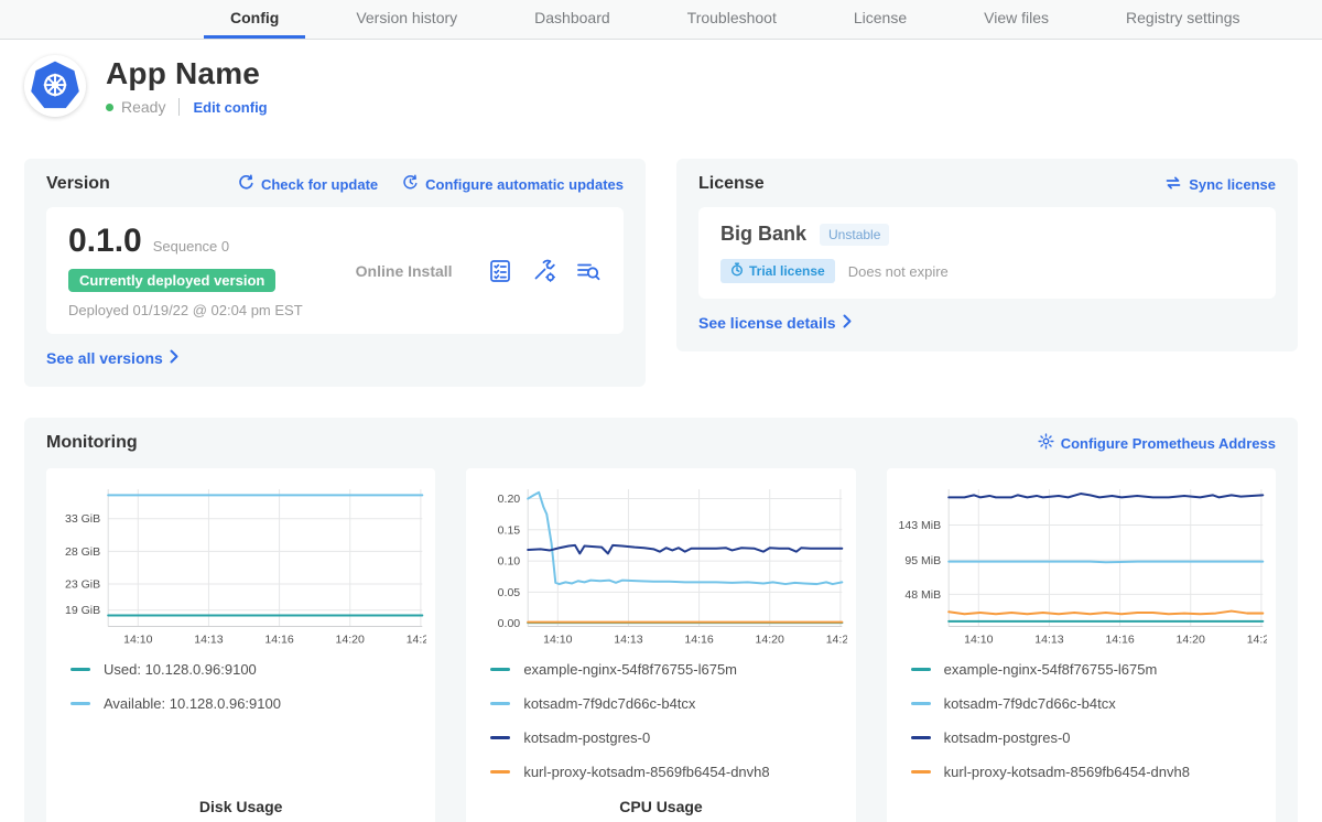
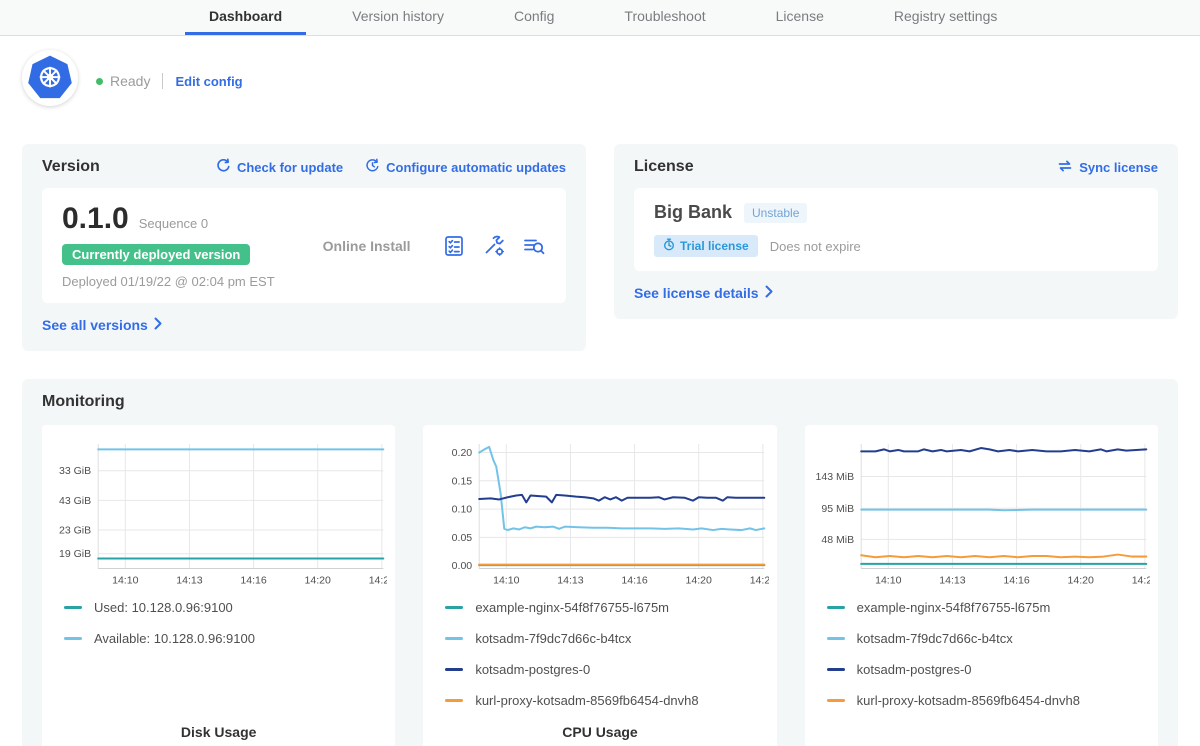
- Config
+ Dashboard
  Version history
- Dashboard
+ Config
  Troubleshoot
  License
- View files
  Registry settings
- App Name
  Ready
  Edit config
  Version
  Check for update
  Configure automatic updates
  0.1.0
  Sequence 0
  Currently deployed version
  Deployed 01/19/22 @ 02:04 pm EST
  Online Install
  See all versions
  License
  Sync license
  Big Bank
  Unstable
  Trial license
  Does not expire
  See license details
  Monitoring
- Configure Prometheus Address
  19 GiB
  23 GiB
- 28 GiB
+ 43 GiB
  33 GiB
  14:10
  14:13
  14:16
  14:20
  14:2
  Used: 10.128.0.96:9100
  Available: 10.128.0.96:9100
  Disk Usage
  0.00
  0.05
  0.10
  0.15
  0.20
  14:10
  14:13
  14:16
  14:20
  14:2
  example-nginx-54f8f76755-l675m
  kotsadm-7f9dc7d66c-b4tcx
  kotsadm-postgres-0
  kurl-proxy-kotsadm-8569fb6454-dnvh8
  CPU Usage
  48 MiB
  95 MiB
  143 MiB
  14:10
  14:13
  14:16
  14:20
  14:2
  example-nginx-54f8f76755-l675m
  kotsadm-7f9dc7d66c-b4tcx
  kotsadm-postgres-0
  kurl-proxy-kotsadm-8569fb6454-dnvh8
